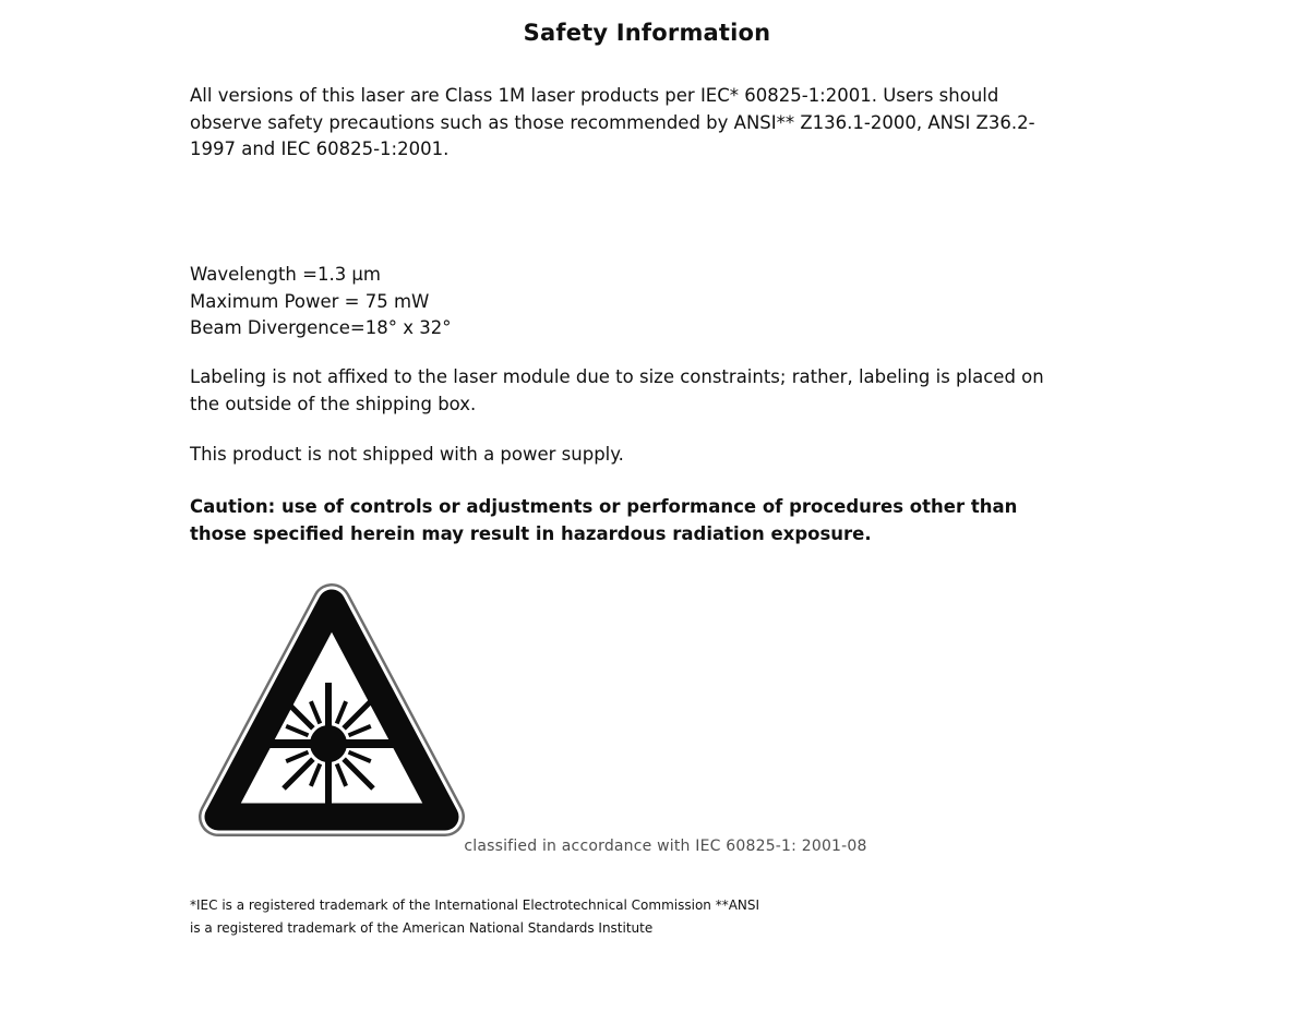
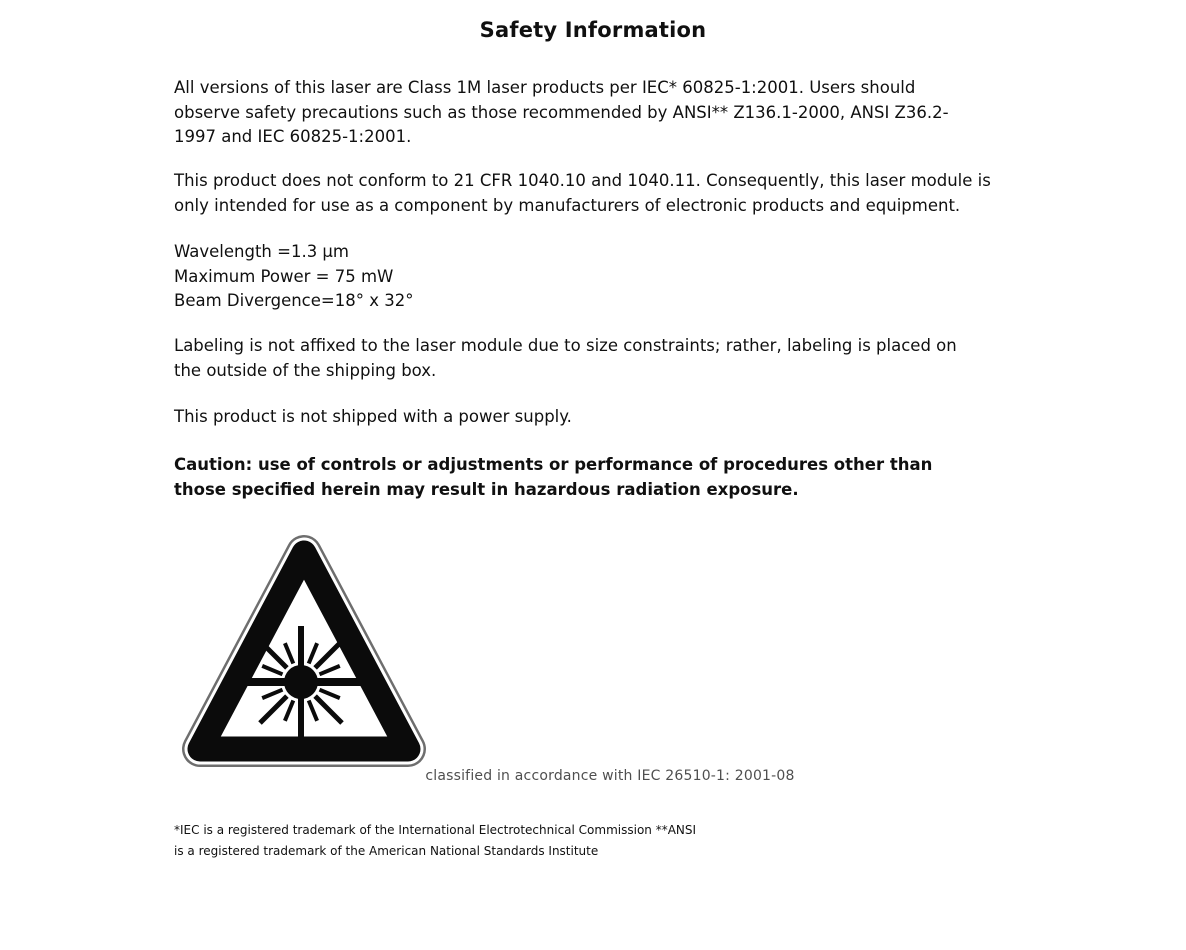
  Safety Information
  All versions of this laser are Class 1M laser products per IEC* 60825-1:2001. Users should
  observe safety precautions such as those recommended by ANSI** Z136.1-2000, ANSI Z36.2-
  1997 and IEC 60825-1:2001.
+ This product does not conform to 21 CFR 1040.10 and 1040.11. Consequently, this laser module is
+ only intended for use as a component by manufacturers of electronic products and equipment.
  Wavelength =1.3 μm
  Maximum Power = 75 mW
  Beam Divergence=18° x 32°
  Labeling is not affixed to the laser module due to size constraints; rather, labeling is placed on
  the outside of the shipping box.
  This product is not shipped with a power supply.
  Caution: use of controls or adjustments or performance of procedures other than
  those specified herein may result in hazardous radiation exposure.
- classified in accordance with IEC 60825-1: 2001-08
+ classified in accordance with IEC 26510-1: 2001-08
  *IEC is a registered trademark of the International Electrotechnical Commission **ANSI
  is a registered trademark of the American National Standards Institute
